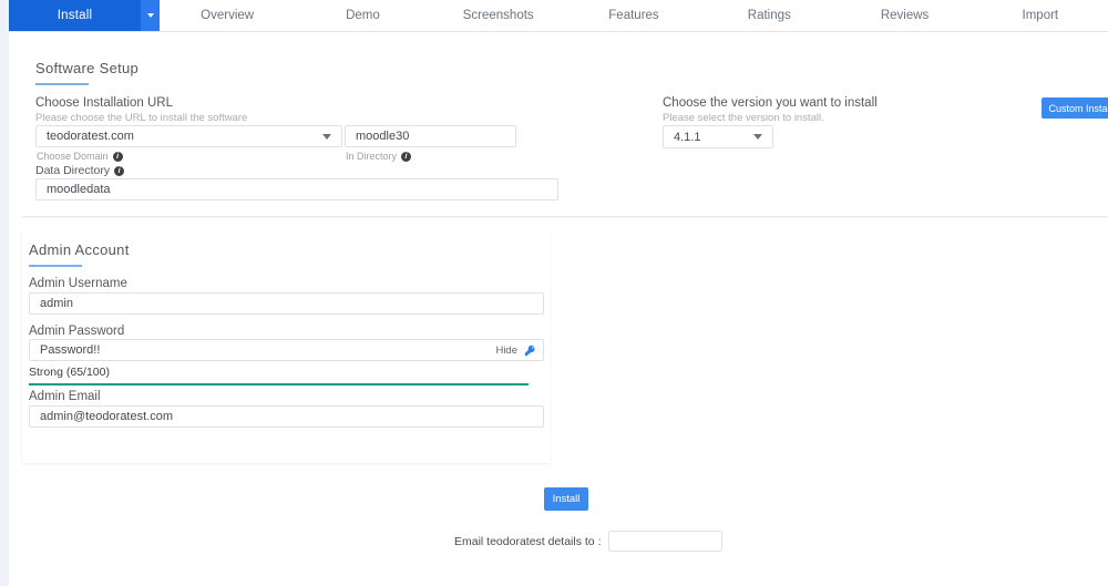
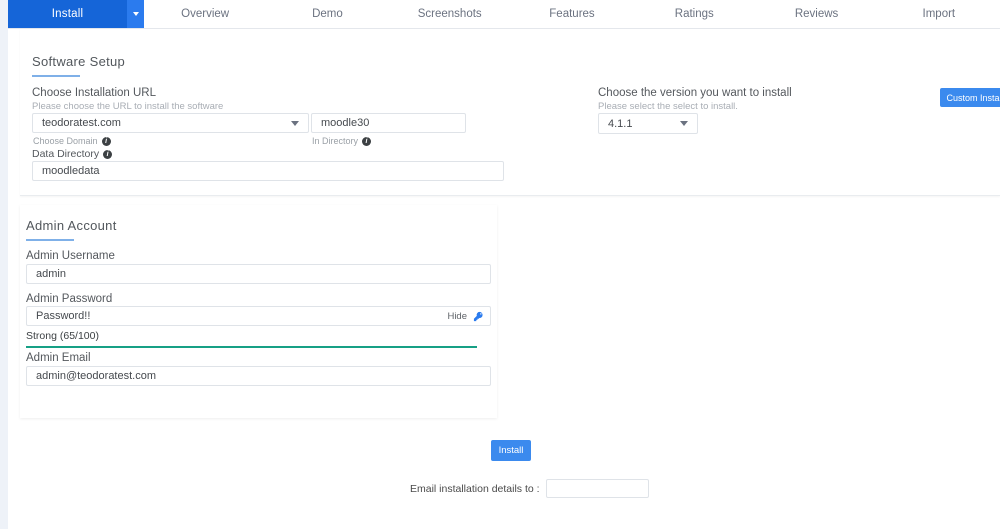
  Install
  Overview
  Demo
  Screenshots
  Features
  Ratings
  Reviews
  Import
  Software Setup
  Custom Insta
  Choose Installation URL
  Please choose the URL to install the software
  teodoratest.com
  Choose Domain
  moodle30
  In Directory
  Data Directory
  moodledata
  Choose the version you want to install
- Please select the version to install.
+ Please select the select to install.
  4.1.1
  Admin Account
  Admin Username
  admin
  Admin Password
  Password!!
  Hide
  Strong (65/100)
  Admin Email
  admin@teodoratest.com
  Install
- Email teodoratest details to :
+ Email installation details to :
